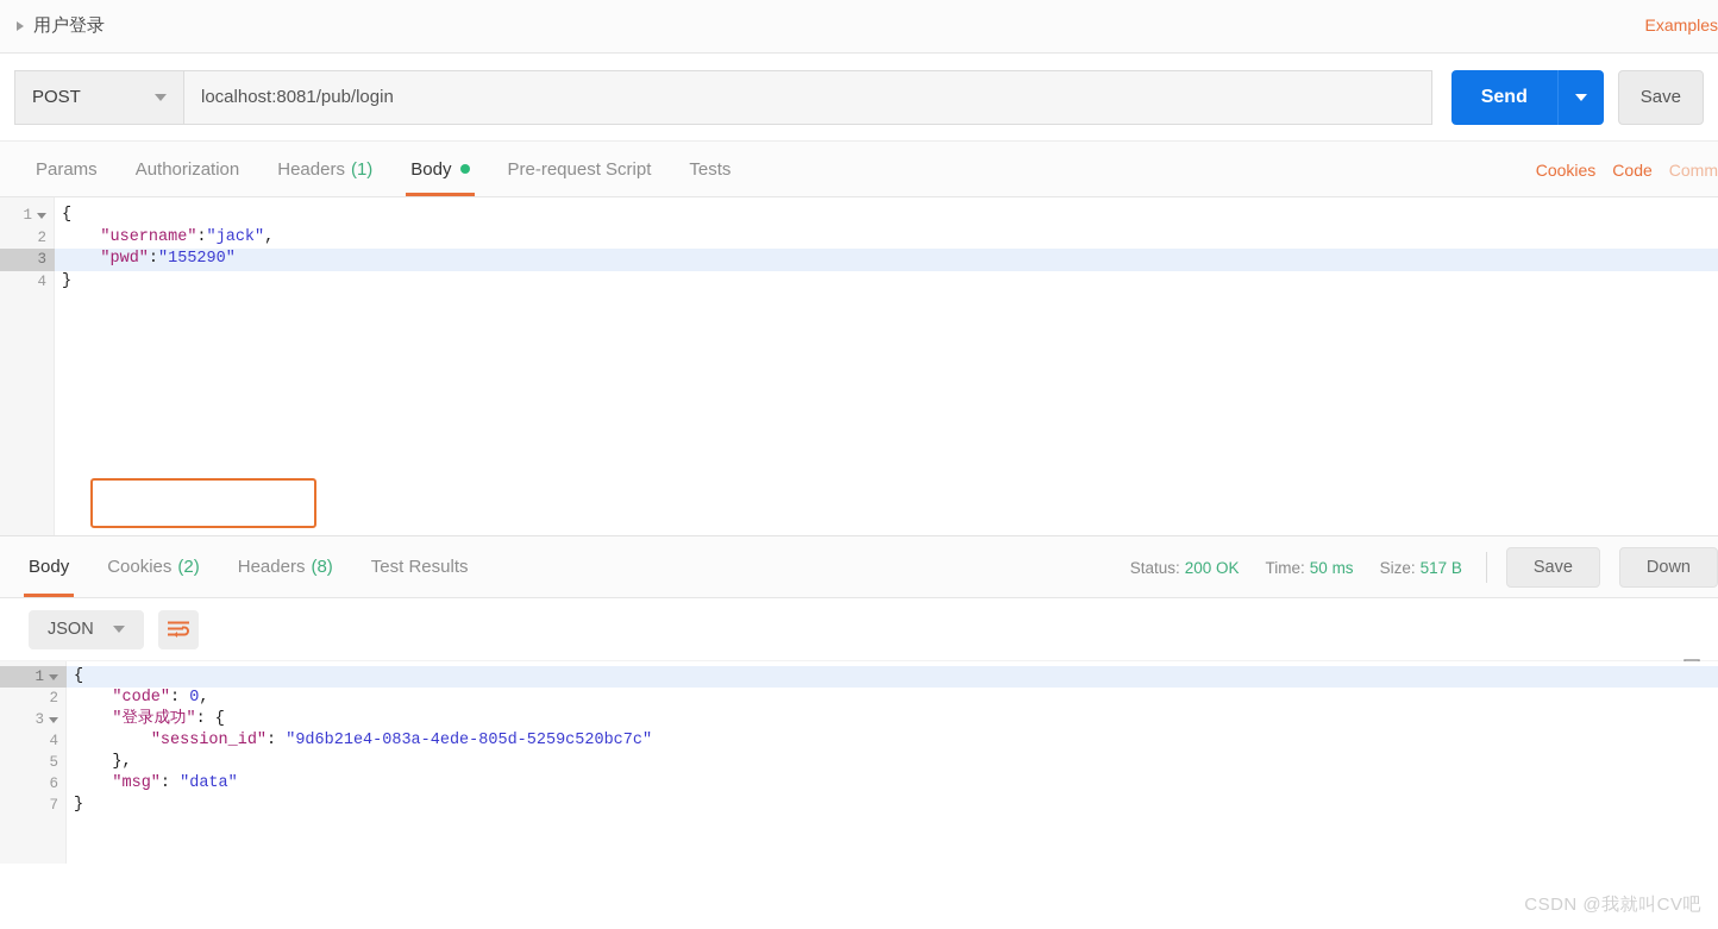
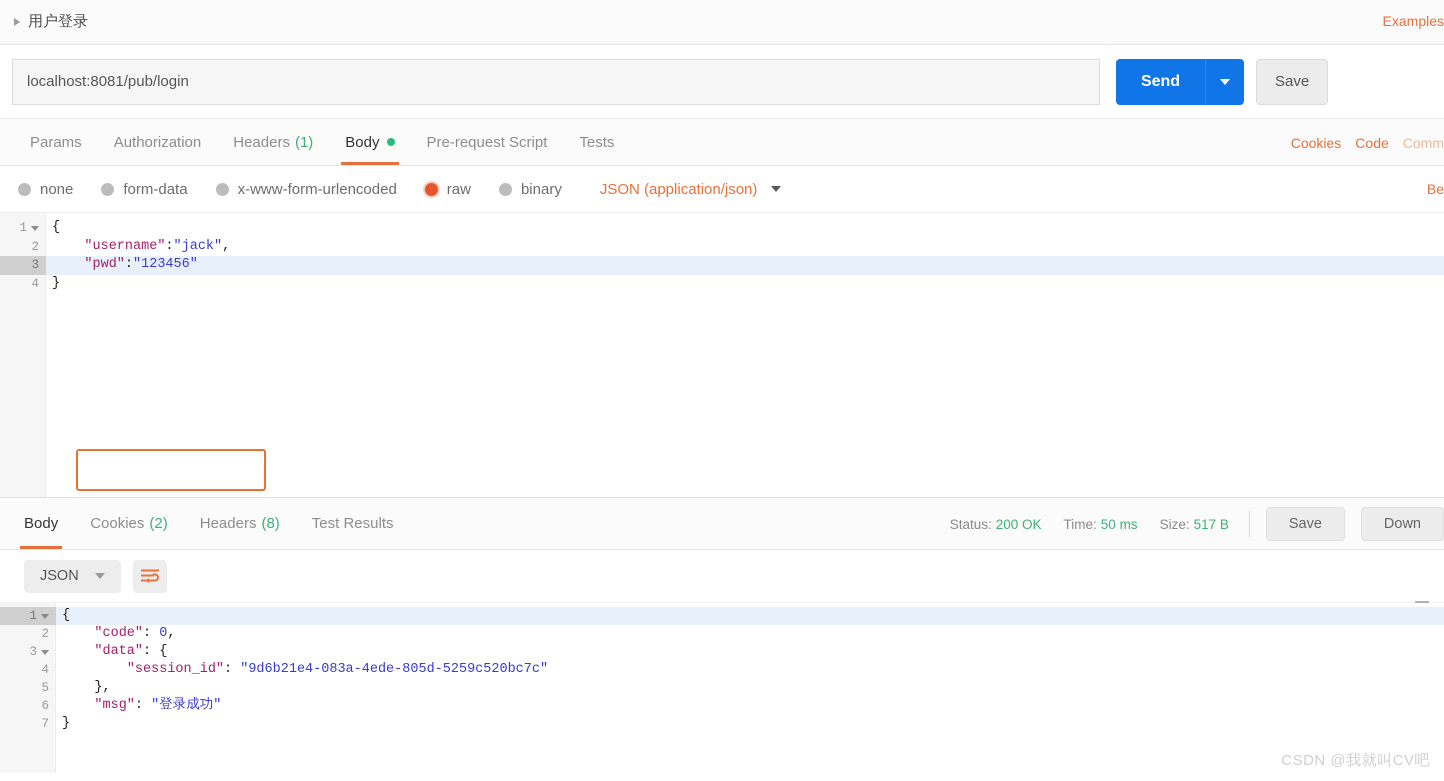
  用户登录
  Examples
- POST
  localhost:8081/pub/login
  Send
  Save
  Params
  Authorization
  Headers
  (1)
  Body
  Pre-request Script
  Tests
  Cookies
  Code
  Comm
+ none
+ form-data
+ x-www-form-urlencoded
+ raw
+ binary
+ JSON (application/json)
+ Be
  1
  {
  2
  "username":"jack",
  3
- "pwd":"155290"
+ "pwd":"123456"
  4
  }
  Body
  Cookies
  (2)
  Headers
  (8)
  Test Results
  Status: 200 OK
  Time: 50 ms
  Size: 517 B
  Save
  Down
  JSON
  1
  {
  2
  "code": 0,
  3
- "登录成功": {
+ "data": {
  4
  "session_id": "9d6b21e4-083a-4ede-805d-5259c520bc7c"
  5
  },
  6
- "msg": "data"
+ "msg": "登录成功"
  7
  }
  CSDN @我就叫CV吧
